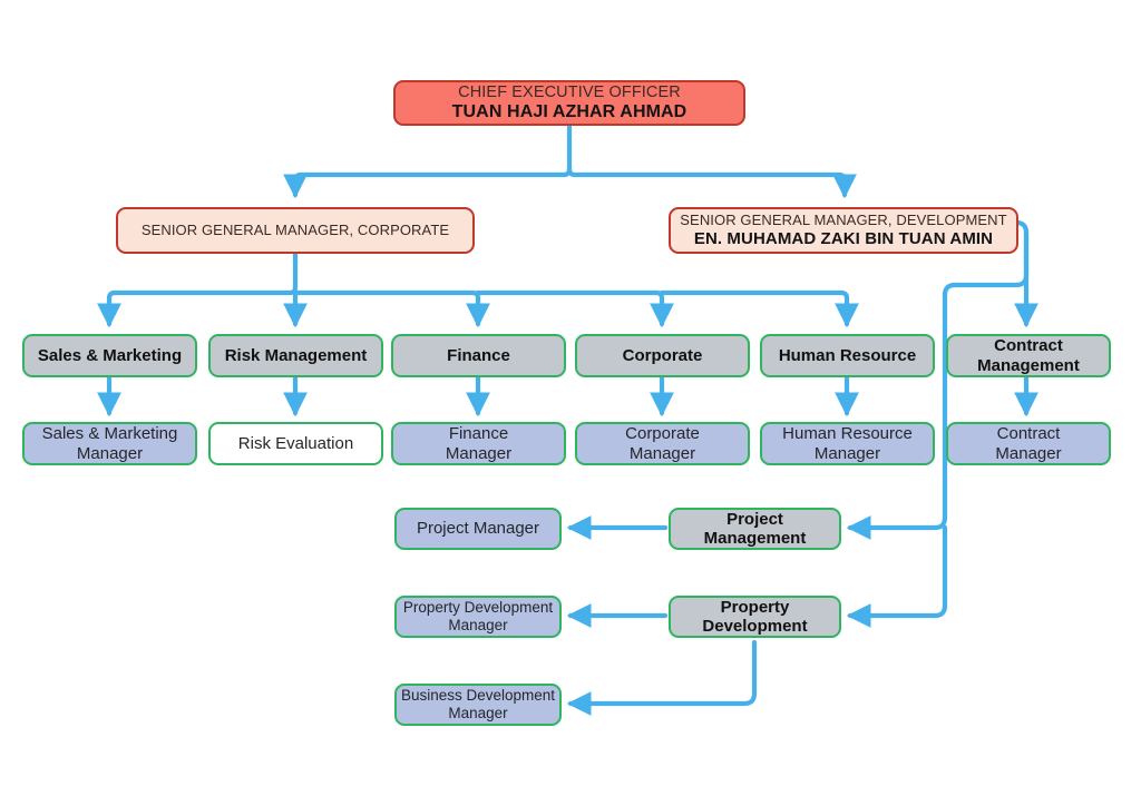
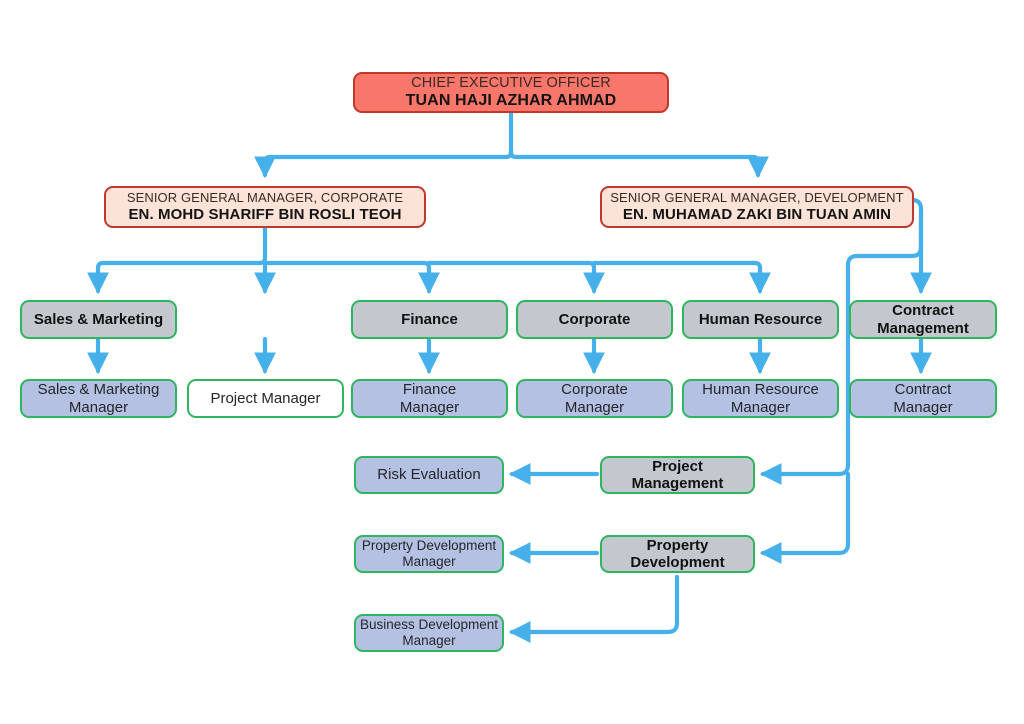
  CHIEF EXECUTIVE OFFICER
  TUAN HAJI AZHAR AHMAD
  SENIOR GENERAL MANAGER, CORPORATE
+ EN. MOHD SHARIFF BIN ROSLI TEOH
  SENIOR GENERAL MANAGER, DEVELOPMENT
  EN. MUHAMAD ZAKI BIN TUAN AMIN
  Sales & Marketing
- Risk Management
  Finance
  Corporate
  Human Resource
  Contract
  Management
  Project
  Management
  Property
  Development
  Sales & Marketing
  Manager
- Risk Evaluation
+ Project Manager
  Finance
  Manager
  Corporate
  Manager
  Human Resource
  Manager
  Contract
  Manager
- Project Manager
+ Risk Evaluation
  Property Development
  Manager
  Business Development
  Manager
